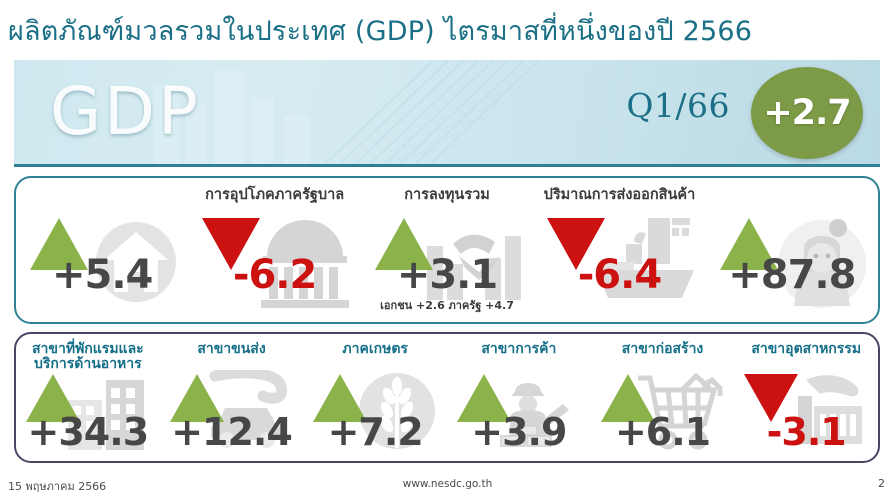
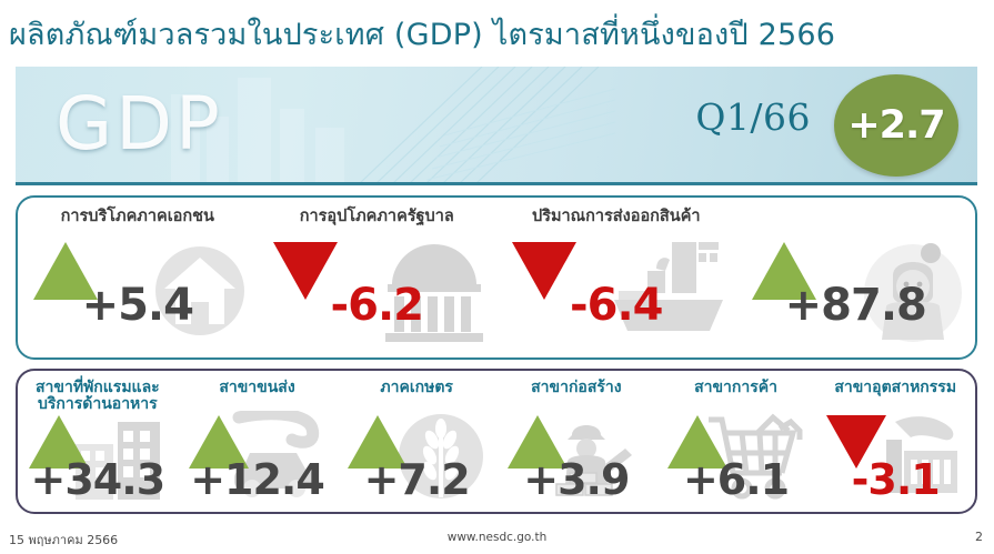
  ผลิตภัณฑ์มวลรวมในประเทศ (GDP) ไตรมาสที่หนึ่งของปี 2566
  GDP
  Q1/66
  +2.7
+ การบริโภคภาคเอกชน
  +5.4
  การอุปโภคภาครัฐบาล
  -6.2
- การลงทุนรวม
- +3.1
- เอกชน +2.6 ภาครัฐ +4.7
  ปริมาณการส่งออกสินค้า
  -6.4
  +87.8
  สาขาที่พักแรมและบริการด้านอาหาร
  +34.3
  สาขาขนส่ง
  +12.4
  ภาคเกษตร
  +7.2
- สาขาการค้า
+ สาขาก่อสร้าง
  +3.9
- สาขาก่อสร้าง
+ สาขาการค้า
  +6.1
  สาขาอุตสาหกรรม
  -3.1
  15 พฤษภาคม 2566
  www.nesdc.go.th
  2
